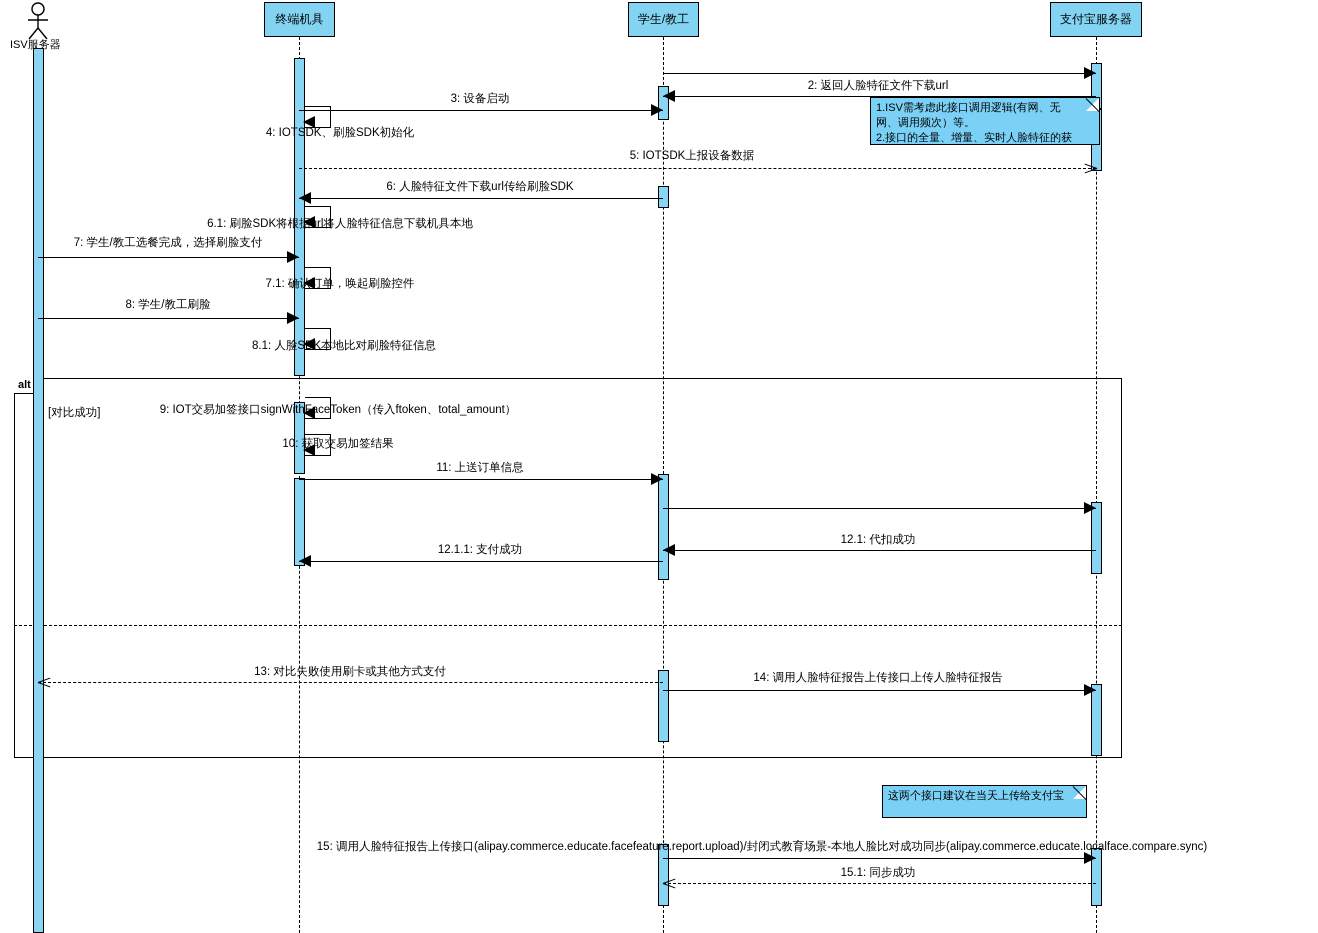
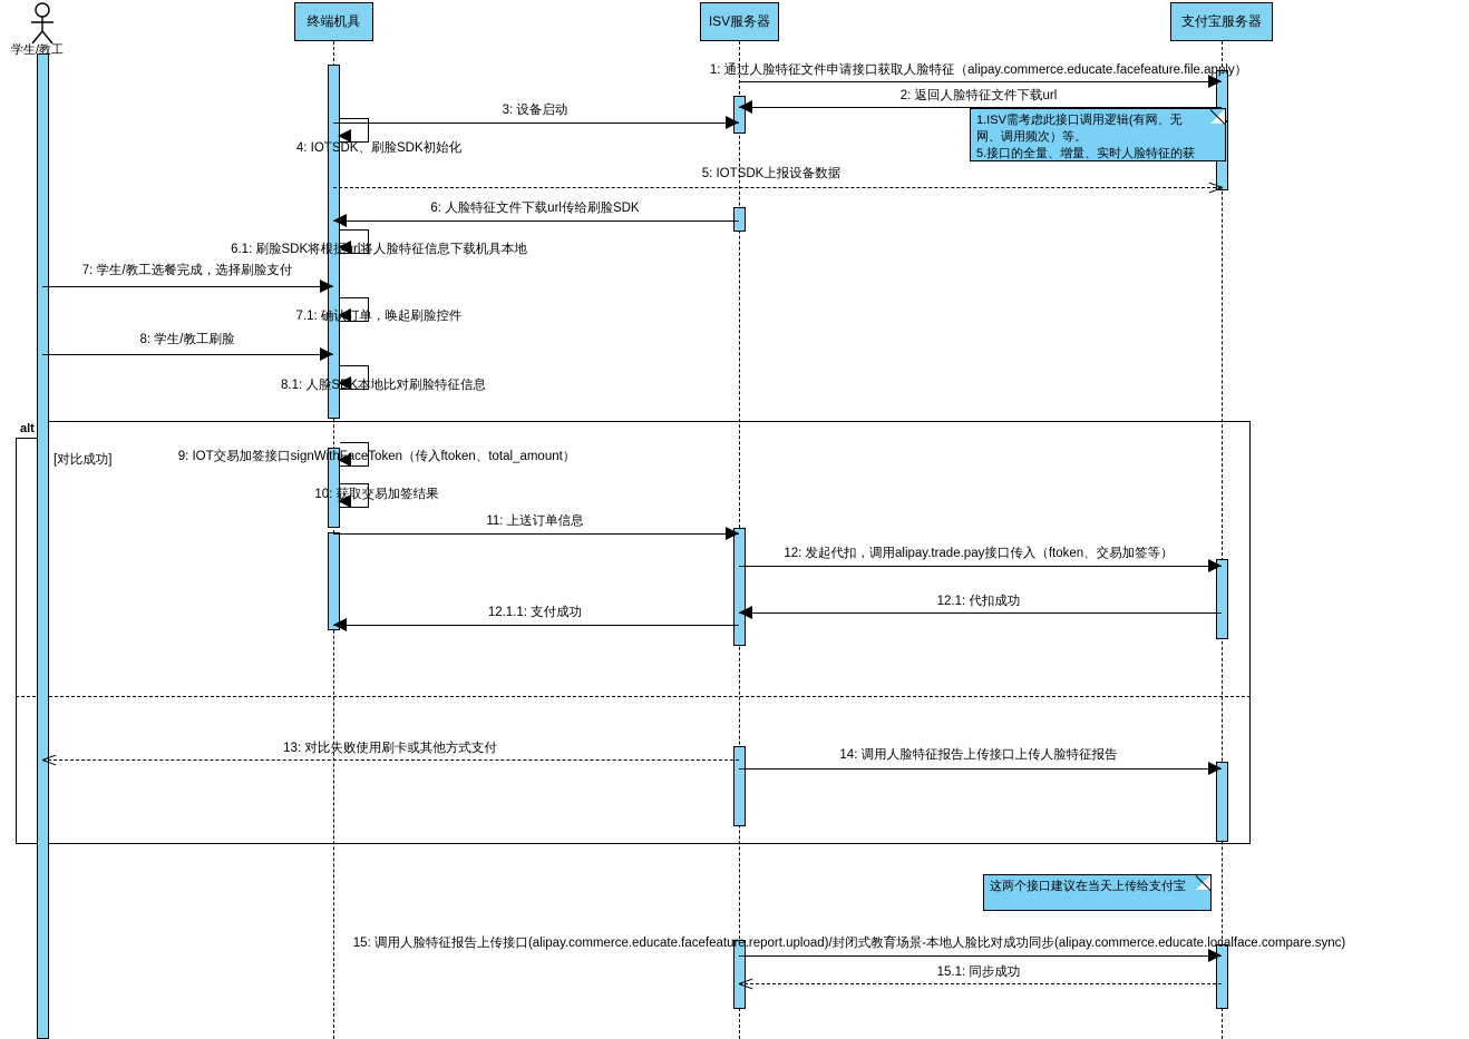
  alt
  [对比成功]
- ISV服务器
+ 学生/教工
  终端机具
- 学生/教工
+ ISV服务器
  支付宝服务器
+ 1: 通过人脸特征文件申请接口获取人脸特征（alipay.commerce.educate.facefeature.file.apply）
  2: 返回人脸特征文件下载url
  3: 设备启动
  4: IOTSDK、刷脸SDK初始化
  5: IOTSDK上报设备数据
  6: 人脸特征文件下载url传给刷脸SDK
  6.1: 刷脸SDK将根据url将人脸特征信息下载机具本地
  7: 学生/教工选餐完成，选择刷脸支付
  7.1: 确认订单，唤起刷脸控件
  8: 学生/教工刷脸
  8.1: 人脸SDK本地比对刷脸特征信息
  9: IOT交易加签接口signWithFaceToken（传入ftoken、total_amount）
  10: 获取交易加签结果
  11: 上送订单信息
+ 12: 发起代扣，调用alipay.trade.pay接口传入（ftoken、交易加签等）
  12.1: 代扣成功
  12.1.1: 支付成功
  13: 对比失败使用刷卡或其他方式支付
  14: 调用人脸特征报告上传接口上传人脸特征报告
  15: 调用人脸特征报告上传接口(alipay.commerce.educate.facefeature.report.upload)/封闭式教育场景-本地人脸比对成功同步(alipay.commerce.educate.localface.compare.sync)
  15.1: 同步成功
  1.ISV需考虑此接口调用逻辑(有网、无
  网、调用频次）等。
- 2.接口的全量、增量、实时人脸特征的获
+ 5.接口的全量、增量、实时人脸特征的获
  这两个接口建议在当天上传给支付宝
